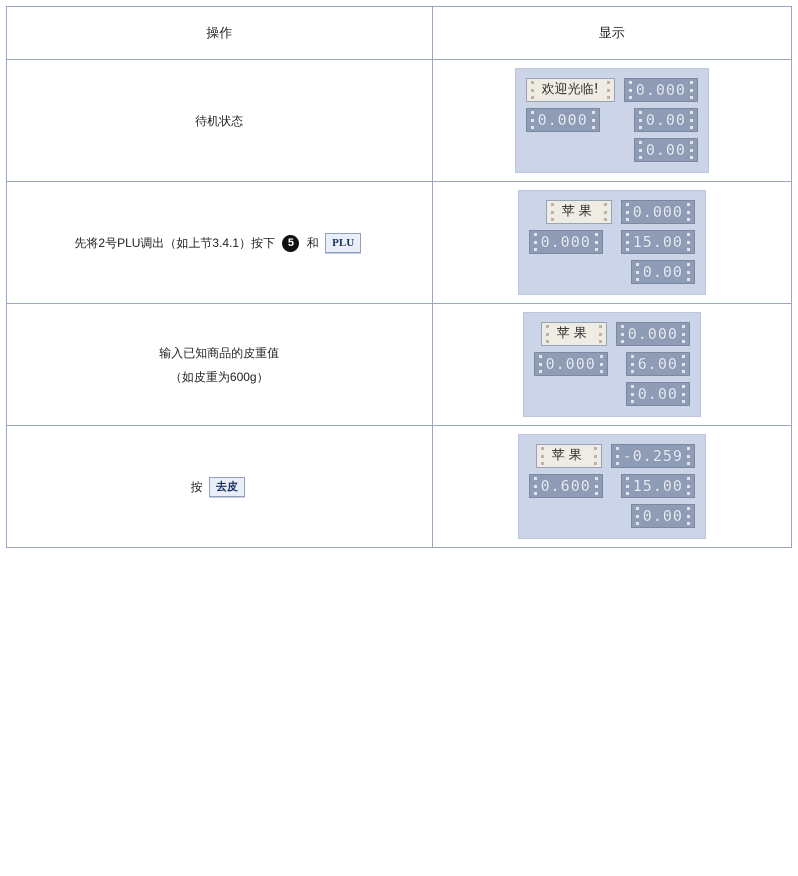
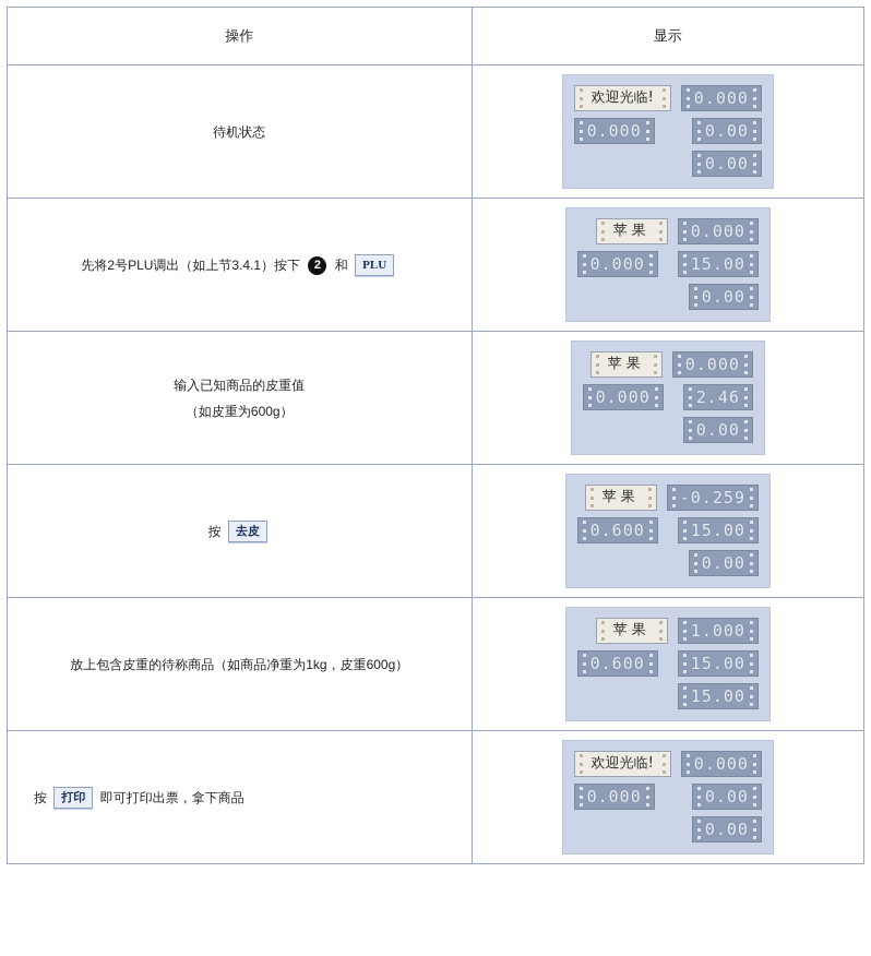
  操作	显示
  待机状态	欢迎光临! 0.000 0.000 0.00 0.00
- 先将2号PLU调出（如上节3.4.1）按下 5 和 PLU	苹果 0.000 0.000 15.00 0.00
+ 先将2号PLU调出（如上节3.4.1）按下 2 和 PLU	苹果 0.000 0.000 15.00 0.00
- 输入已知商品的皮重值 （如皮重为600g）	苹果 0.000 0.000 6.00 0.00
+ 输入已知商品的皮重值 （如皮重为600g）	苹果 0.000 0.000 2.46 0.00
  按 去皮	苹果 -0.259 0.600 15.00 0.00
+ 放上包含皮重的待称商品（如商品净重为1kg，皮重600g）	苹果 1.000 0.600 15.00 15.00
+ 按 打印 即可打印出票，拿下商品	欢迎光临! 0.000 0.000 0.00 0.00
